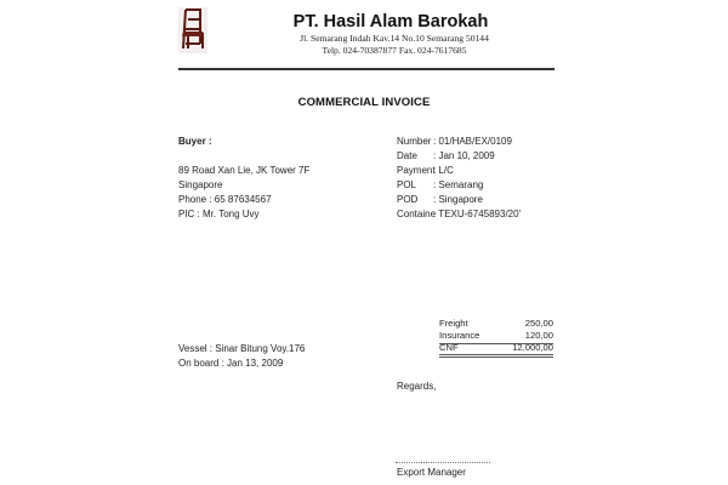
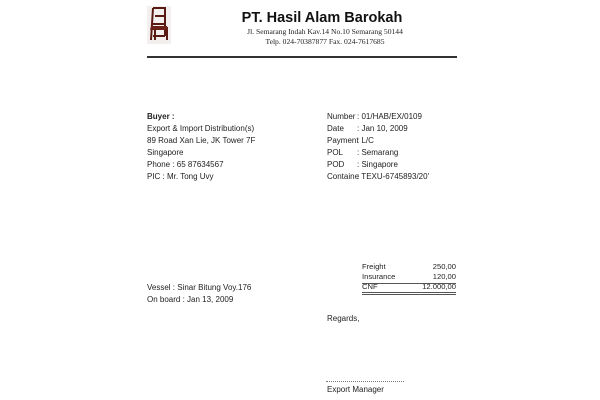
  PT. Hasil Alam Barokah
  Jl. Semarang Indah Kav.14 No.10 Semarang 50144
  Telp. 024-70387877 Fax. 024-7617685
- COMMERCIAL INVOICE
  Buyer :
+ Export & Import Distribution(s)
  89 Road Xan Lie, JK Tower 7F
  Singapore
  Phone : 65 87634567
  PIC : Mr. Tong Uvy
  Number
  : 01/HAB/EX/0109
  Date
  : Jan 10, 2009
  Payment
  : L/C
  POL
  : Semarang
  POD
  : Singapore
  Containe
  : TEXU-6745893/20'
  Freight
  250,00
  Insurance
  120,00
  CNF
  12.000,00
  Vessel : Sinar Bitung Voy.176
  On board : Jan 13, 2009
  Regards,
  Export Manager
